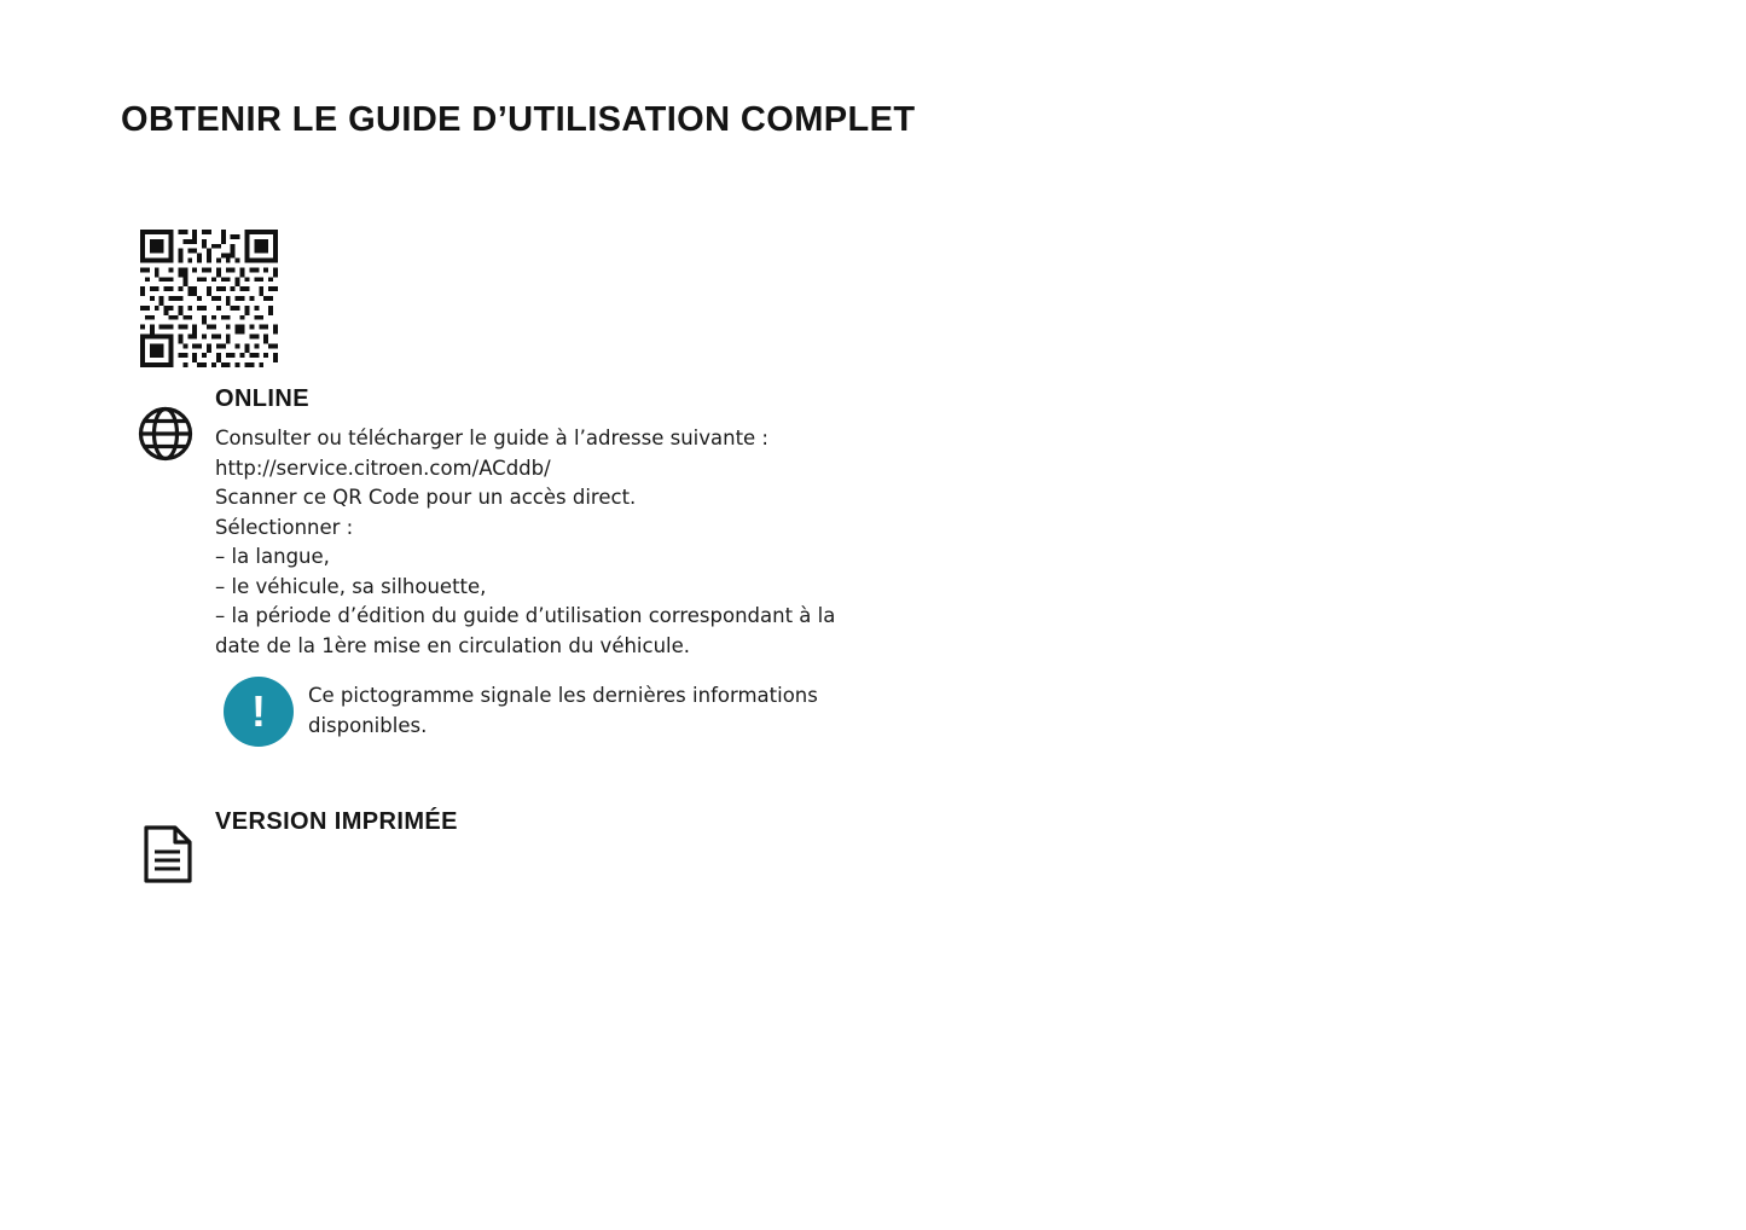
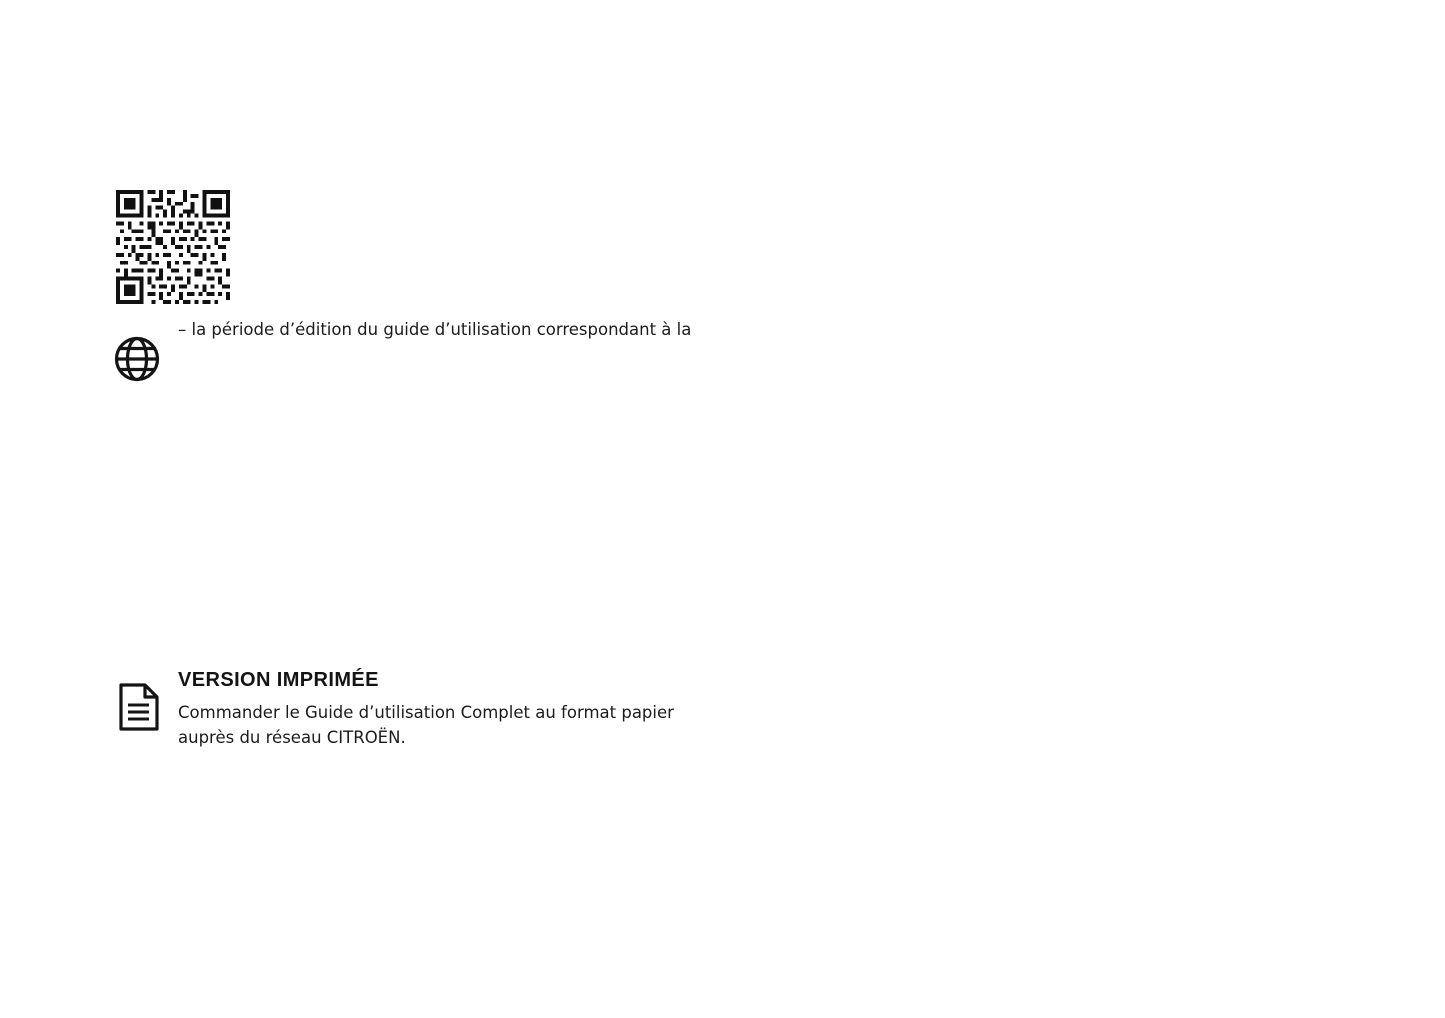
- OBTENIR LE GUIDE D’UTILISATION COMPLET
- ONLINE
- Consulter ou télécharger le guide à l’adresse suivante :
- http://service.citroen.com/ACddb/
- Scanner ce QR Code pour un accès direct.
- Sélectionner :
- – la langue,
- – le véhicule, sa silhouette,
  – la période d’édition du guide d’utilisation correspondant à la
- date de la 1ère mise en circulation du véhicule.
- !
- Ce pictogramme signale les dernières informations
- disponibles.
  VERSION IMPRIMÉE
+ Commander le Guide d’utilisation Complet au format papier
+ auprès du réseau CITROËN.
